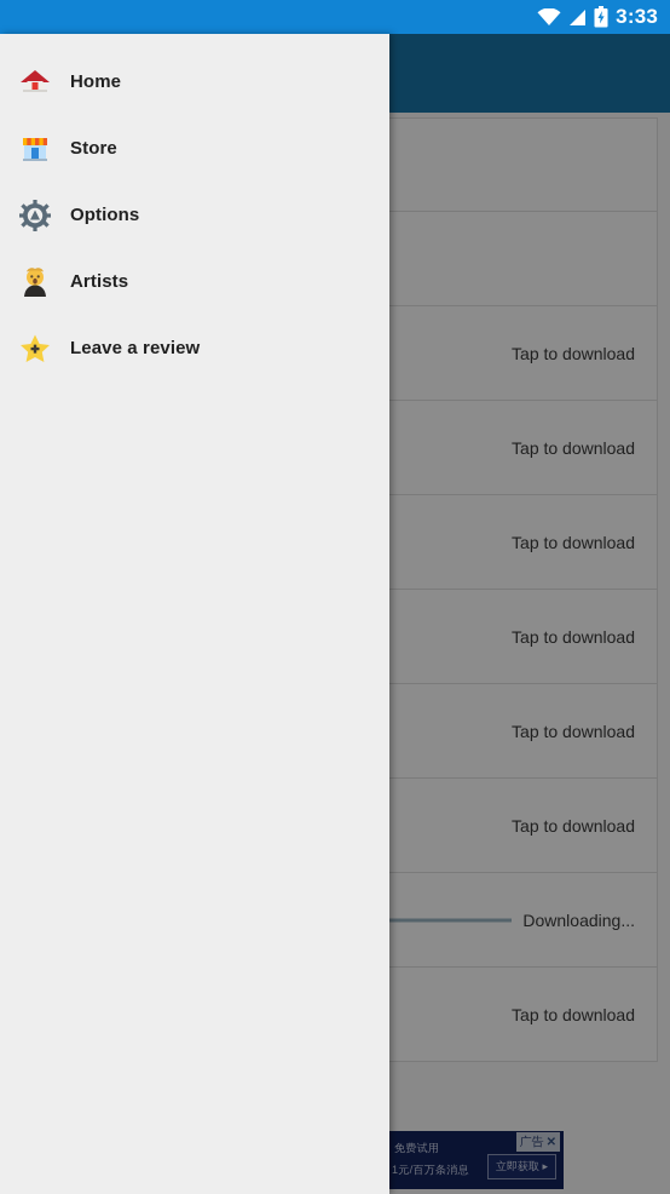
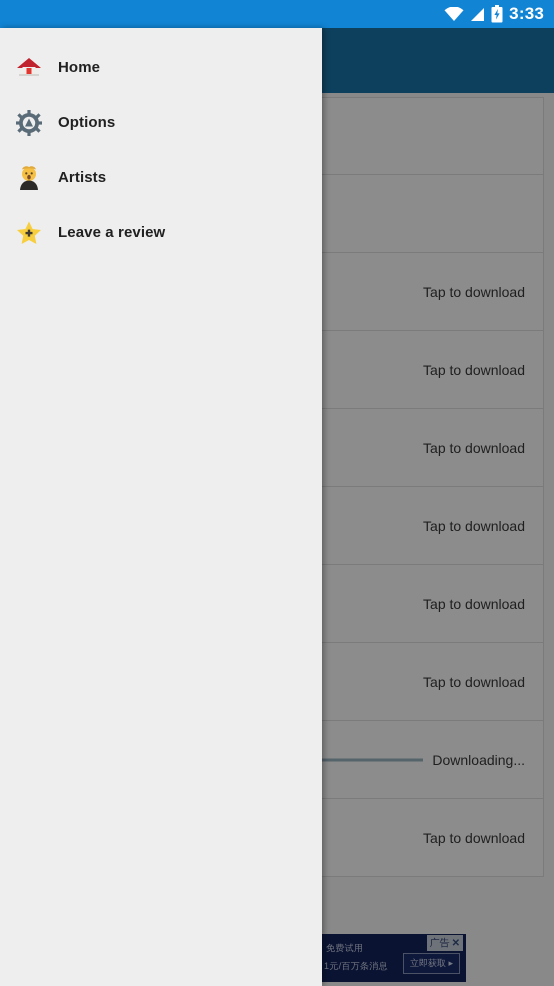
  Tap to download
  Tap to download
  Tap to download
  Tap to download
  Tap to download
  Tap to download
  Downloading...
  Tap to download
  免费试用
  1元/百万条消息
  广告
  ✕
  立即获取 ▸
  3:33
  Home
- Store
  Options
  Artists
  Leave a review
